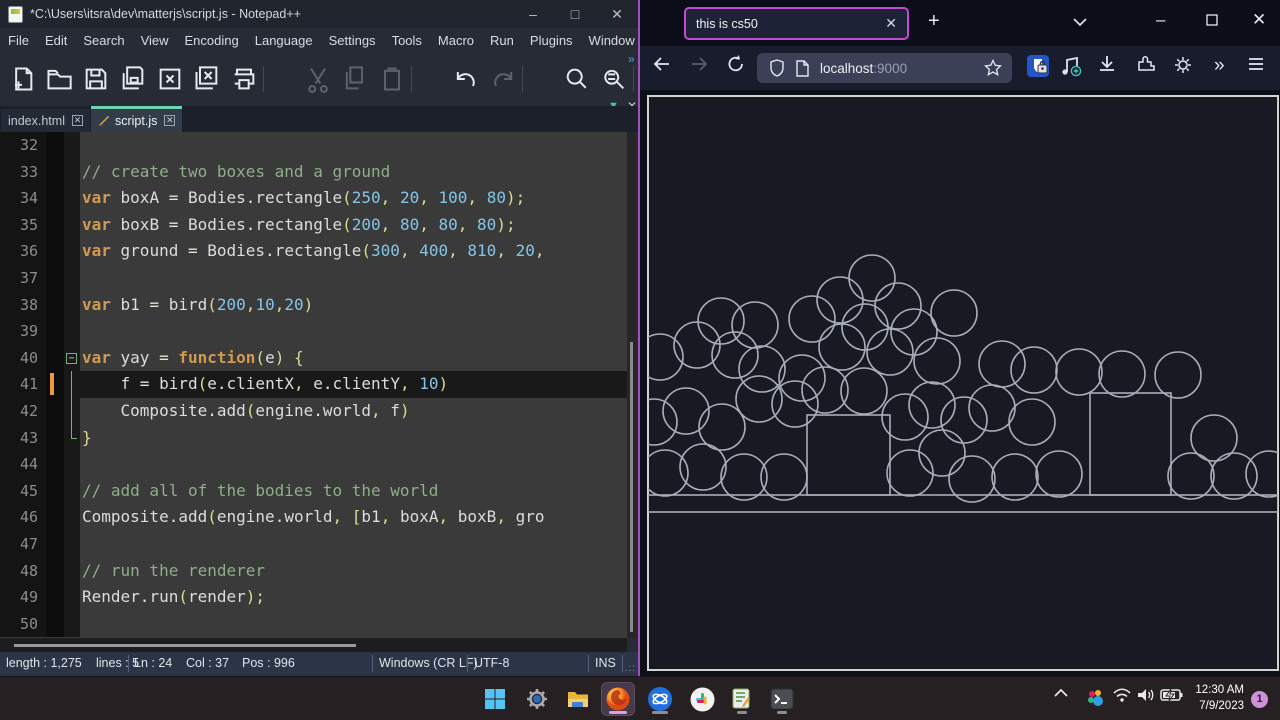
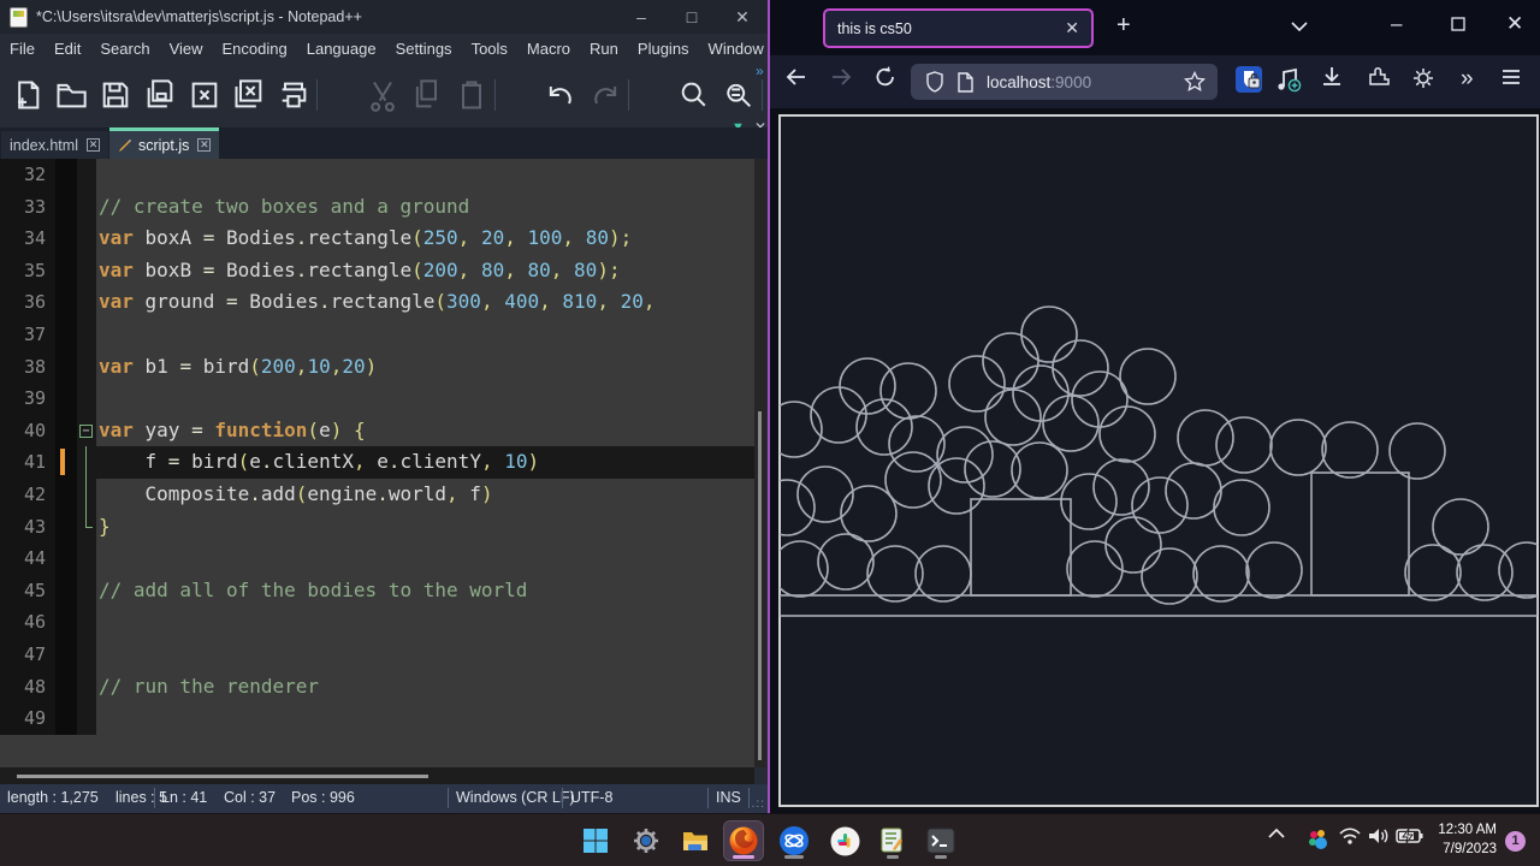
  *C:\Users\itsra\dev\matterjs\script.js - Notepad++
  –
  □
  ✕
  File
  Edit
  Search
  View
  Encoding
  Language
  Settings
  Tools
  Macro
  Run
  Plugins
  Window
  »
  index.html
  ✕
  script.js
  ✕
  32
  33
  // create two boxes and a ground
  34
  var boxA = Bodies.rectangle(250, 20, 100, 80);
  35
  var boxB = Bodies.rectangle(200, 80, 80, 80);
  36
  var ground = Bodies.rectangle(300, 400, 810, 20,
  37
  38
  var b1 = bird(200,10,20)
  39
  40
  −
  var yay = function(e) {
  41
  f = bird(e.clientX, e.clientY, 10)
  42
  Composite.add(engine.world, f)
  43
  }
  44
  45
  // add all of the bodies to the world
  46
- Composite.add(engine.world, [b1, boxA, boxB, gro
  47
  48
  // run the renderer
  49
- Render.run(render);
- 50
  length : 1,275
  lines : 5
- Ln : 24
+ Ln : 41
  Col : 37
  Pos : 996
  Windows (CR LF)
  UTF-8
  INS
  .::
  this is cs50
  ✕
  +
  –
  ✕
  localhost
  :9000
  »
  12:30 AM
  7/9/2023
  1
